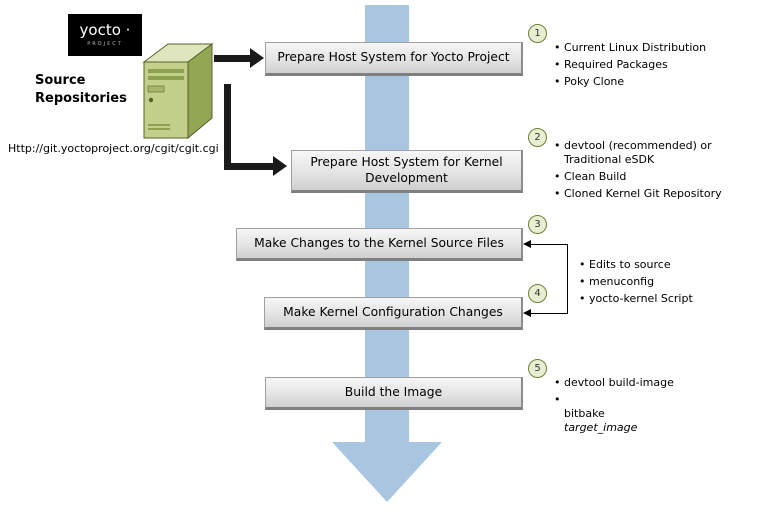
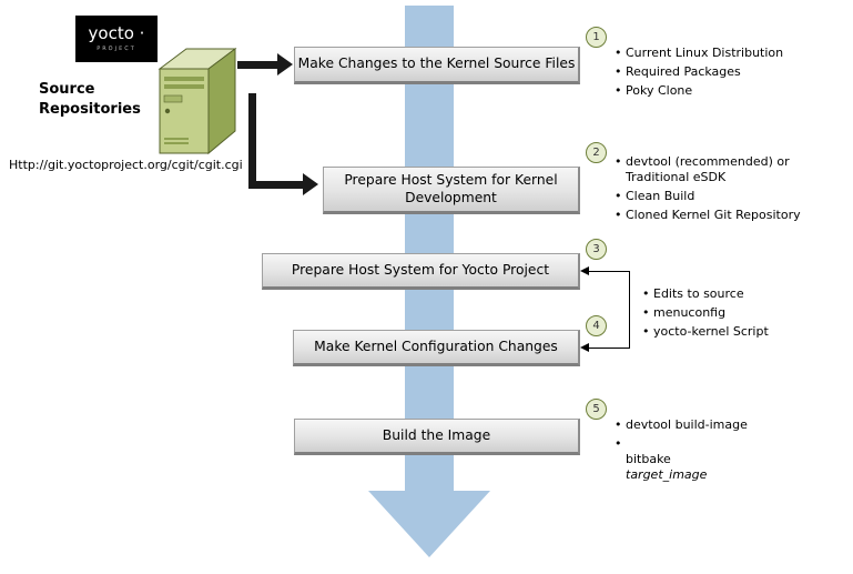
  yocto ·
  Source
  Repositories
  Http://git.yoctoproject.org/cgit/cgit.cgi
- Prepare Host System for Yocto Project
+ Make Changes to the Kernel Source Files
  Prepare Host System for Kernel Development
- Make Changes to the Kernel Source Files
+ Prepare Host System for Yocto Project
  Make Kernel Configuration Changes
  Build the Image
  1
  2
  3
  4
  5
  Current Linux Distribution
  Required Packages
  Poky Clone
  devtool (recommended) or
  Traditional eSDK
  Clean Build
  Cloned Kernel Git Repository
  Edits to source
  menuconfig
  yocto-kernel Script
  devtool build-image
  bitbake target_image
